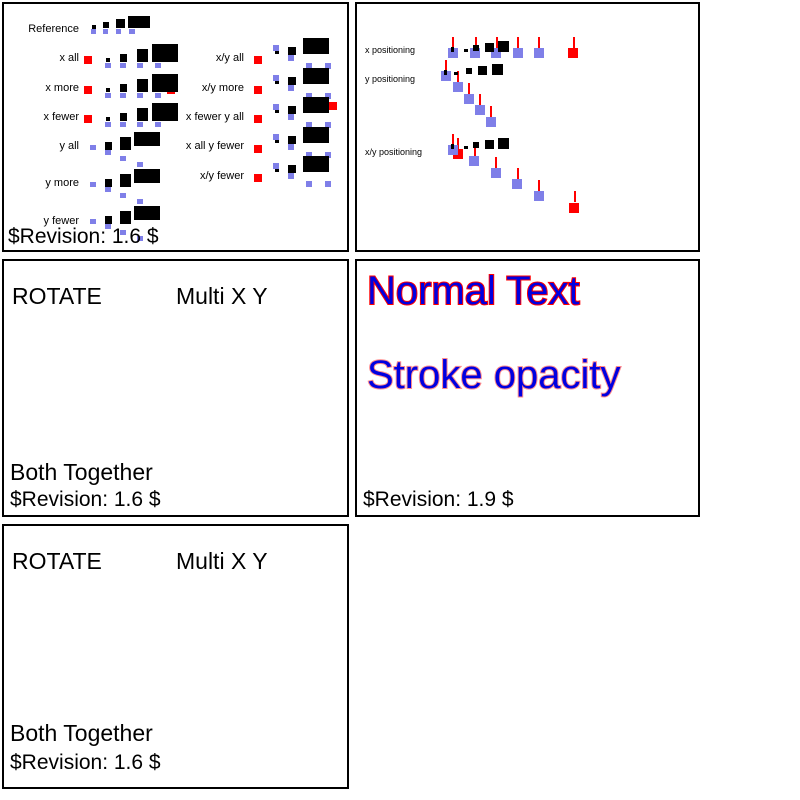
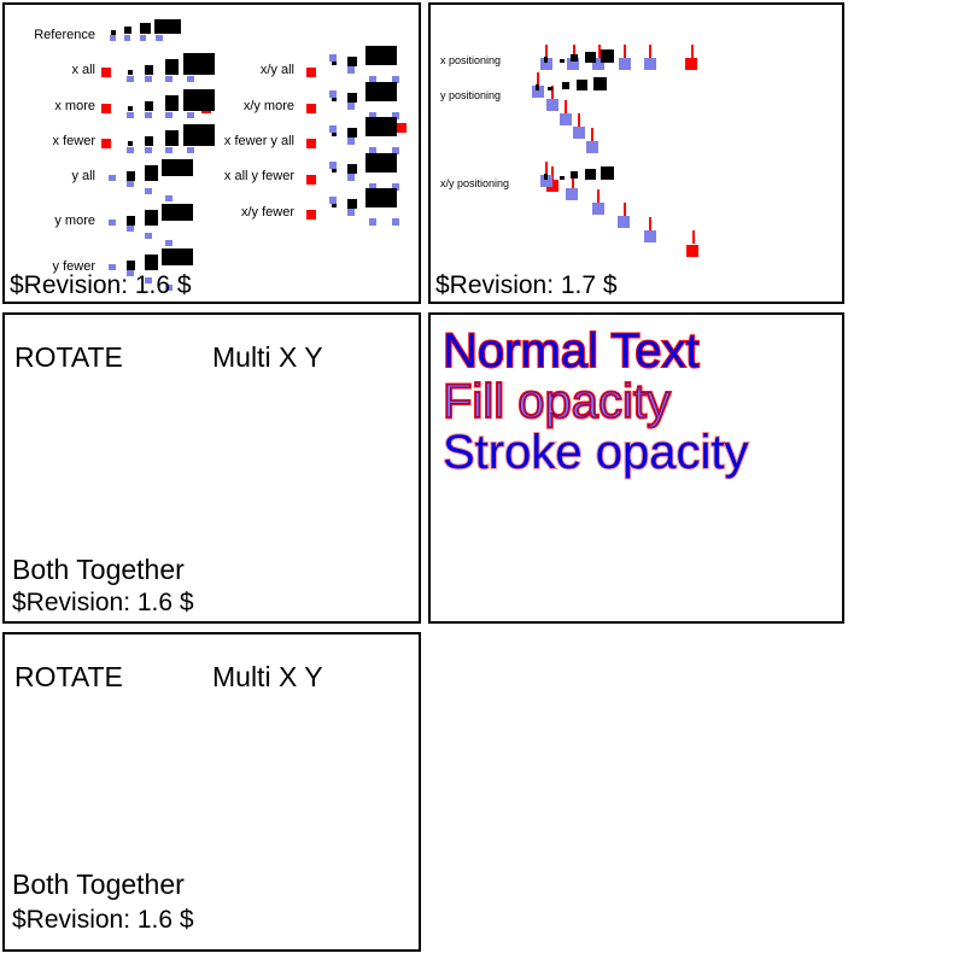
  Reference
  x all
  x more
  x fewer
  y all
  y more
  y fewer
  x/y all
  x/y more
  x fewer y all
  x all y fewer
  x/y fewer
  $Revision: 1.6 $
  x positioning
  y positioning
  x/y positioning
+ $Revision: 1.7 $
  ROTATE
  Multi X Y
  Both Together
  $Revision: 1.6 $
  Normal Text
+ Fill opacity
  Stroke opacity
- $Revision: 1.9 $
  ROTATE
  Multi X Y
  Both Together
  $Revision: 1.6 $
